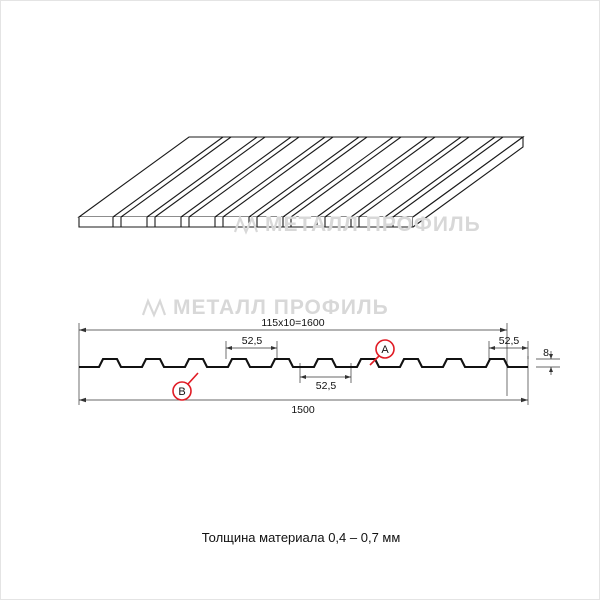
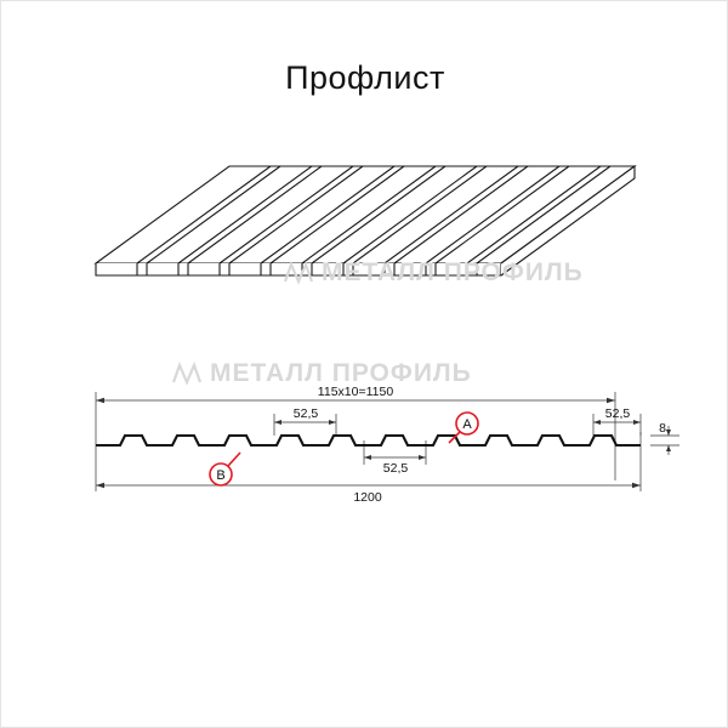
+ Профлист
  МЕТАЛЛ ПРОФИЛЬ
  МЕТАЛЛ ПРОФИЛЬ
- 115х10=1600
+ 115х10=1150
  52,5
  52,5
  8
  52,5
- 1500
+ 1200
  A
  B
- Толщина материала 0,4 – 0,7 мм
